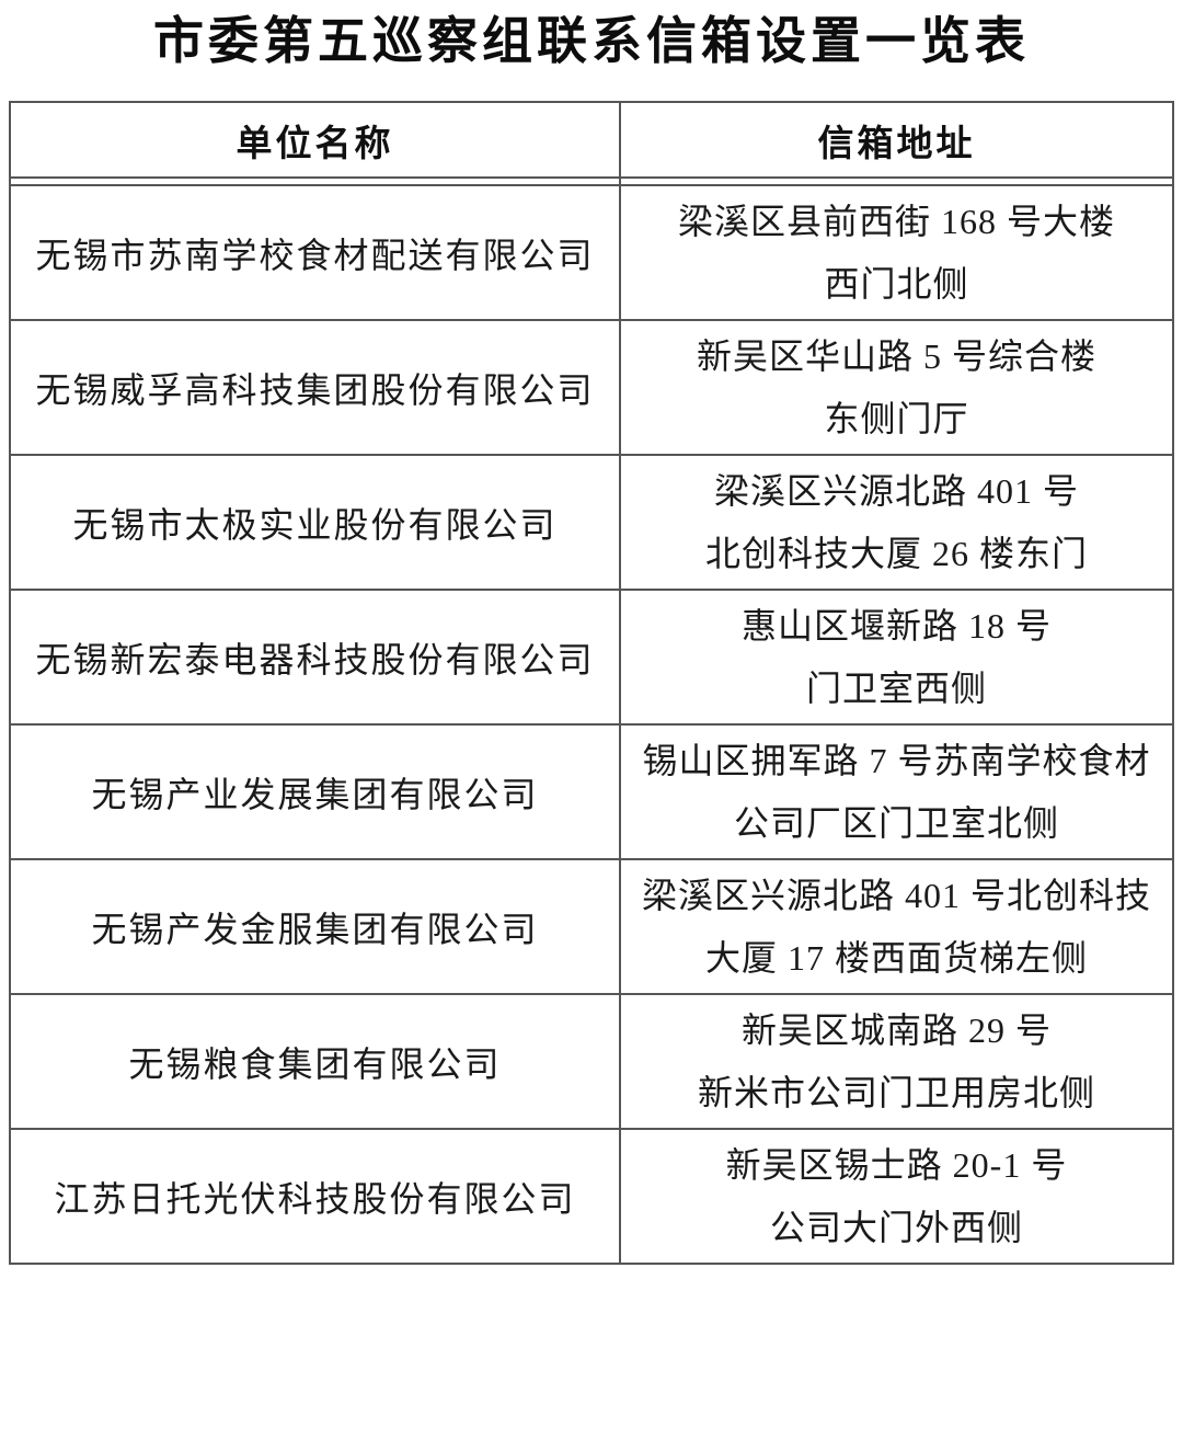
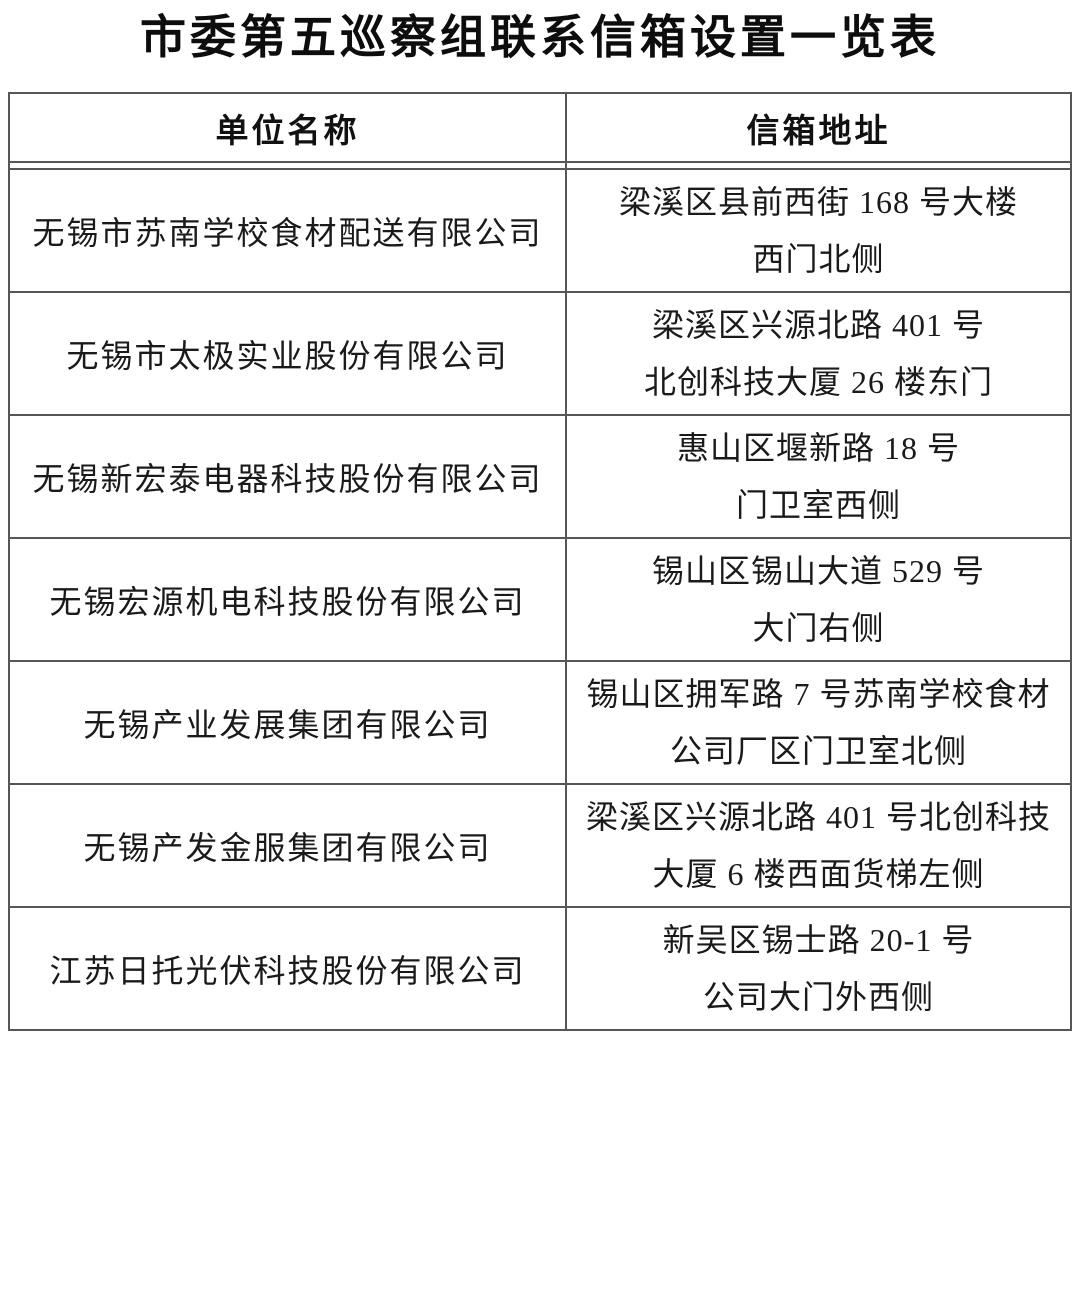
  市委第五巡察组联系信箱设置一览表
  单位名称	信箱地址
  无锡市苏南学校食材配送有限公司	梁溪区县前西街 168 号大楼 西门北侧
- 无锡威孚高科技集团股份有限公司	新吴区华山路 5 号综合楼 东侧门厅
  无锡市太极实业股份有限公司	梁溪区兴源北路 401 号 北创科技大厦 26 楼东门
  无锡新宏泰电器科技股份有限公司	惠山区堰新路 18 号 门卫室西侧
+ 无锡宏源机电科技股份有限公司	锡山区锡山大道 529 号 大门右侧
  无锡产业发展集团有限公司	锡山区拥军路 7 号苏南学校食材 公司厂区门卫室北侧
- 无锡产发金服集团有限公司	梁溪区兴源北路 401 号北创科技 大厦 17 楼西面货梯左侧
+ 无锡产发金服集团有限公司	梁溪区兴源北路 401 号北创科技 大厦 6 楼西面货梯左侧
- 无锡粮食集团有限公司	新吴区城南路 29 号 新米市公司门卫用房北侧
  江苏日托光伏科技股份有限公司	新吴区锡士路 20-1 号 公司大门外西侧
